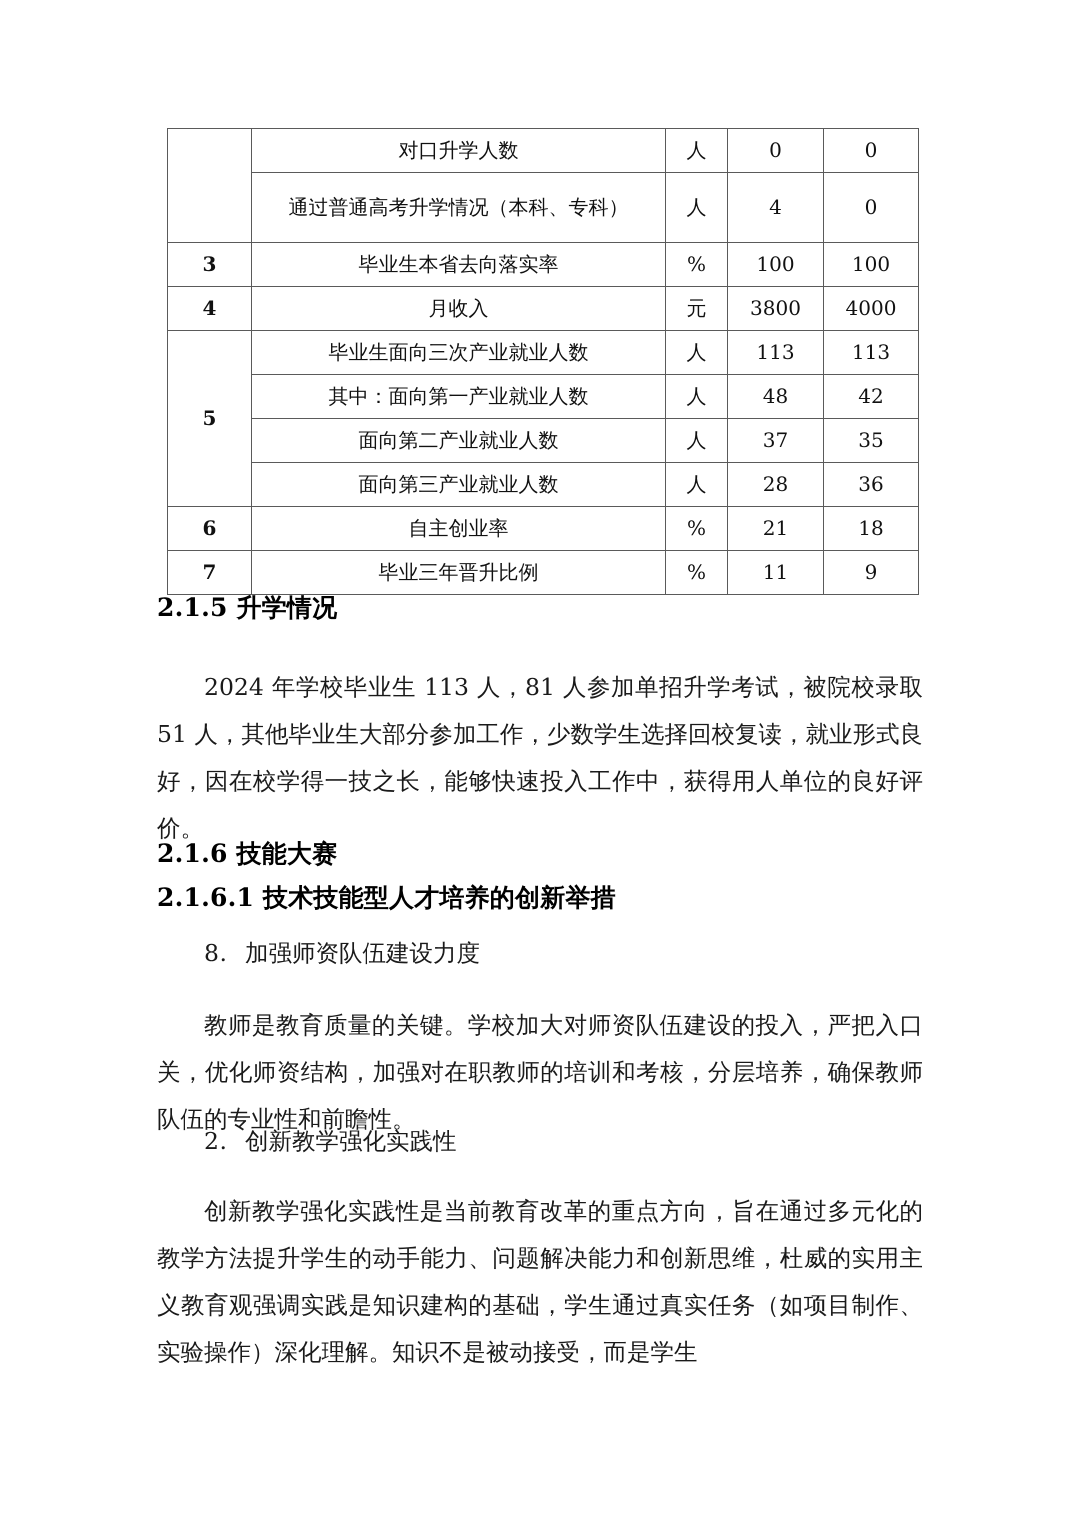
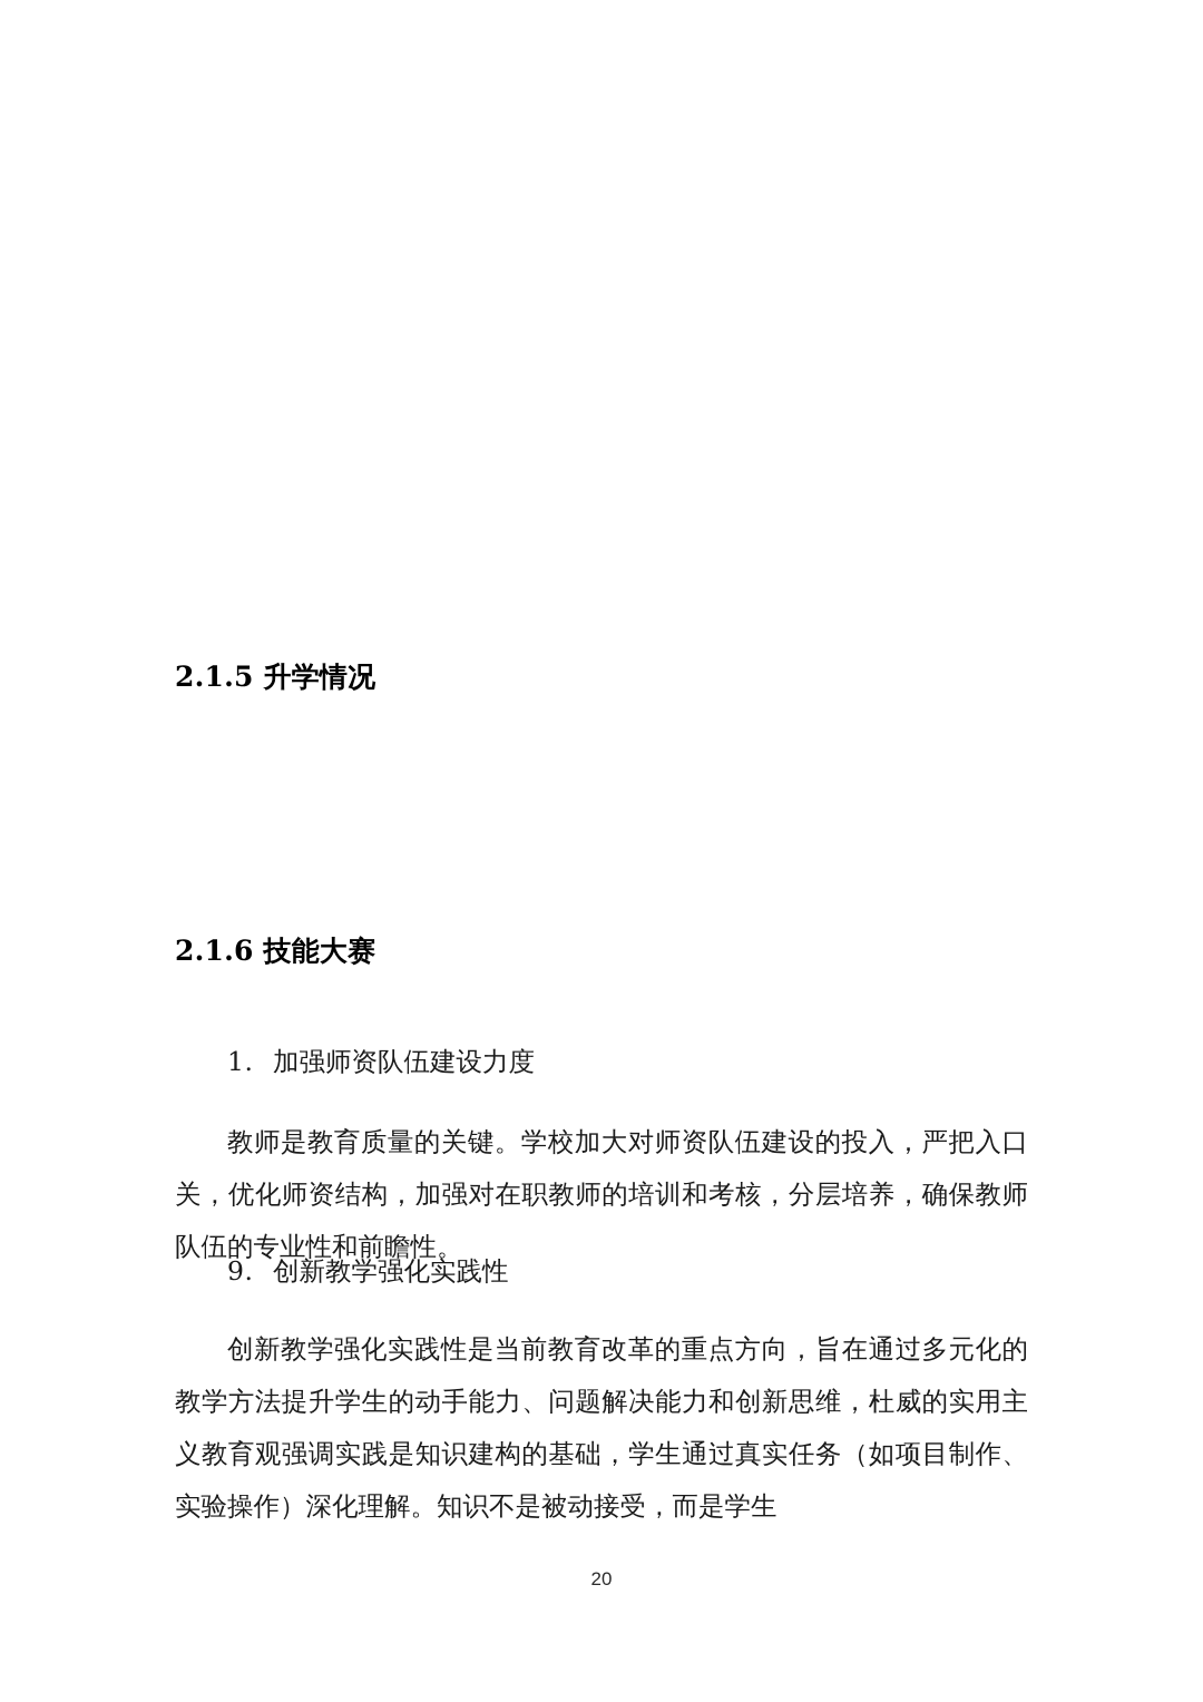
- 	对口升学人数	人	0	0
- 通过普通高考升学情况（本科、专科）	人	4	0
- 3	毕业生本省去向落实率	%	100	100
- 4	月收入	元	3800	4000
- 5	毕业生面向三次产业就业人数	人	113	113
- 其中：面向第一产业就业人数	人	48	42
- 面向第二产业就业人数	人	37	35
- 面向第三产业就业人数	人	28	36
- 6	自主创业率	%	21	18
- 7	毕业三年晋升比例	%	11	9
  2.1.5 升学情况
- 2024 年学校毕业生 113 人，81 人参加单招升学考试，被院校录取 51 人，其他毕业生大部分参加工作，少数学生选择回校复读，就业形式良好，因在校学得一技之长，能够快速投入工作中，获得用人单位的良好评价。
  2.1.6 技能大赛
- 2.1.6.1 技术技能型人才培养的创新举措
- 8. 加强师资队伍建设力度
+ 1. 加强师资队伍建设力度
  教师是教育质量的关键。学校加大对师资队伍建设的投入，严把入口关，优化师资结构，加强对在职教师的培训和考核，分层培养，确保教师队伍的专业性和前瞻性。
- 2. 创新教学强化实践性
+ 9. 创新教学强化实践性
  创新教学强化实践性是当前教育改革的重点方向，旨在通过多元化的教学方法提升学生的动手能力、问题解决能力和创新思维，杜威的实用主义教育观强调实践是知识建构的基础，学生通过真实任务（如项目制作、实验操作）深化理解。知识不是被动接受，而是学生
+ 20
